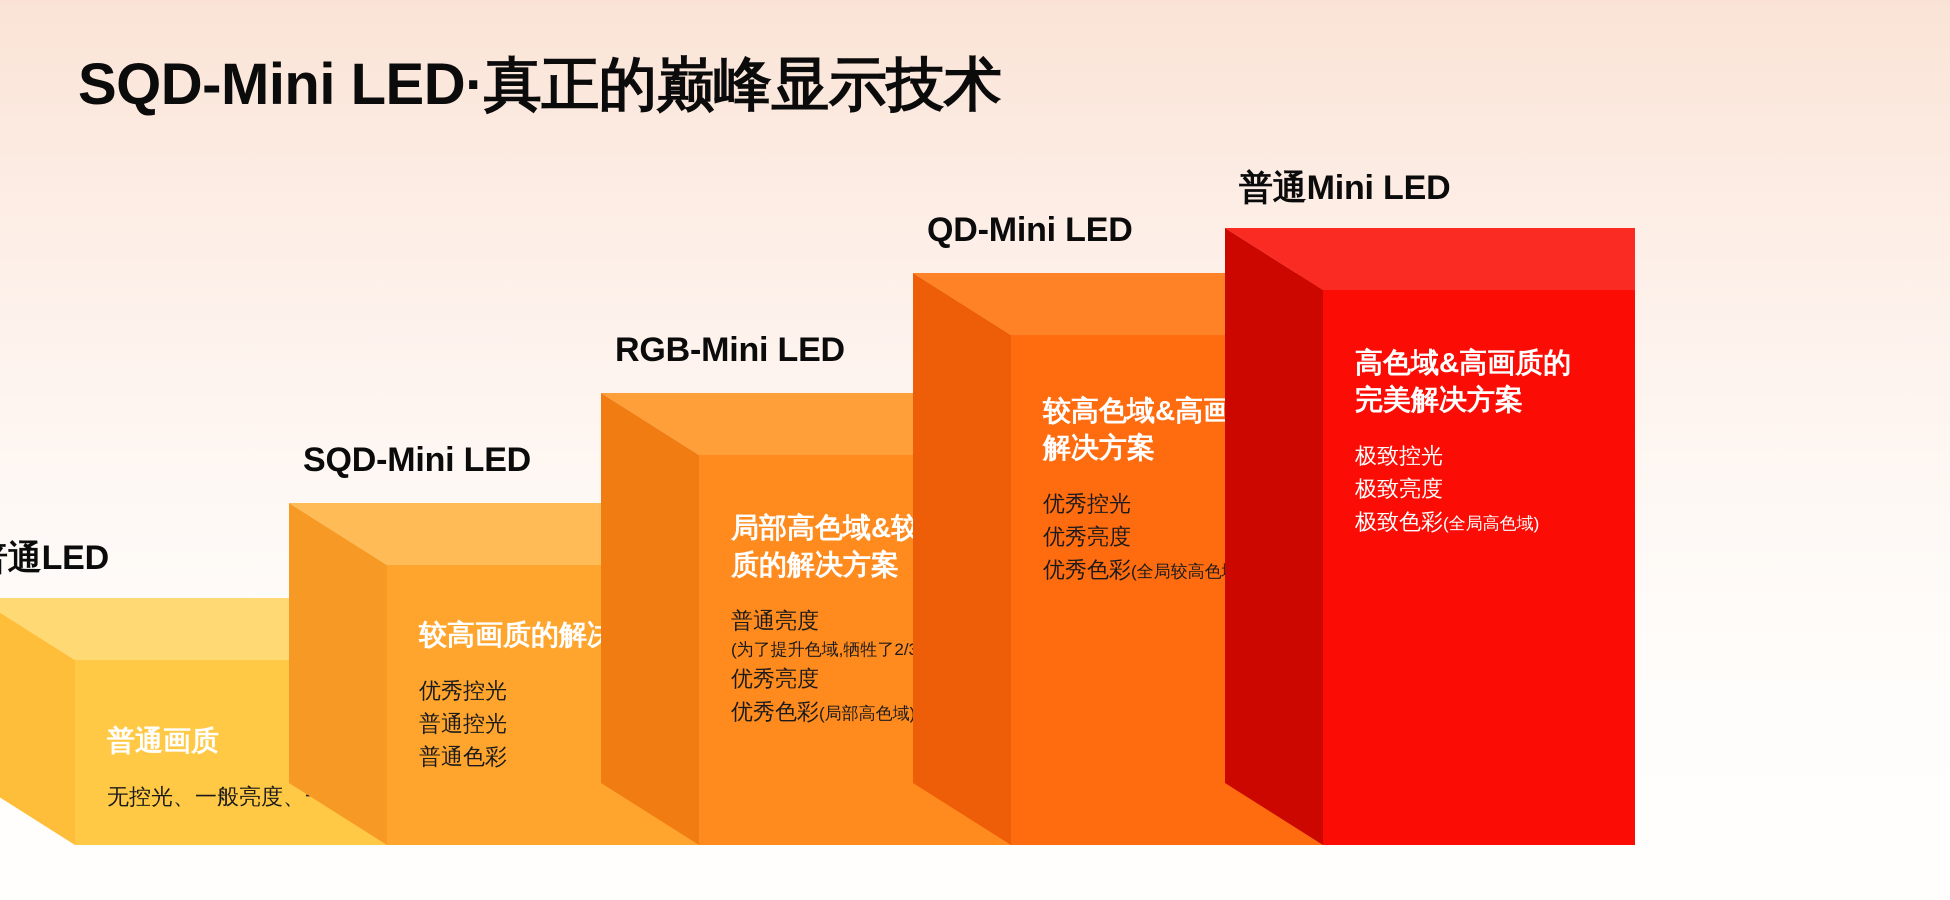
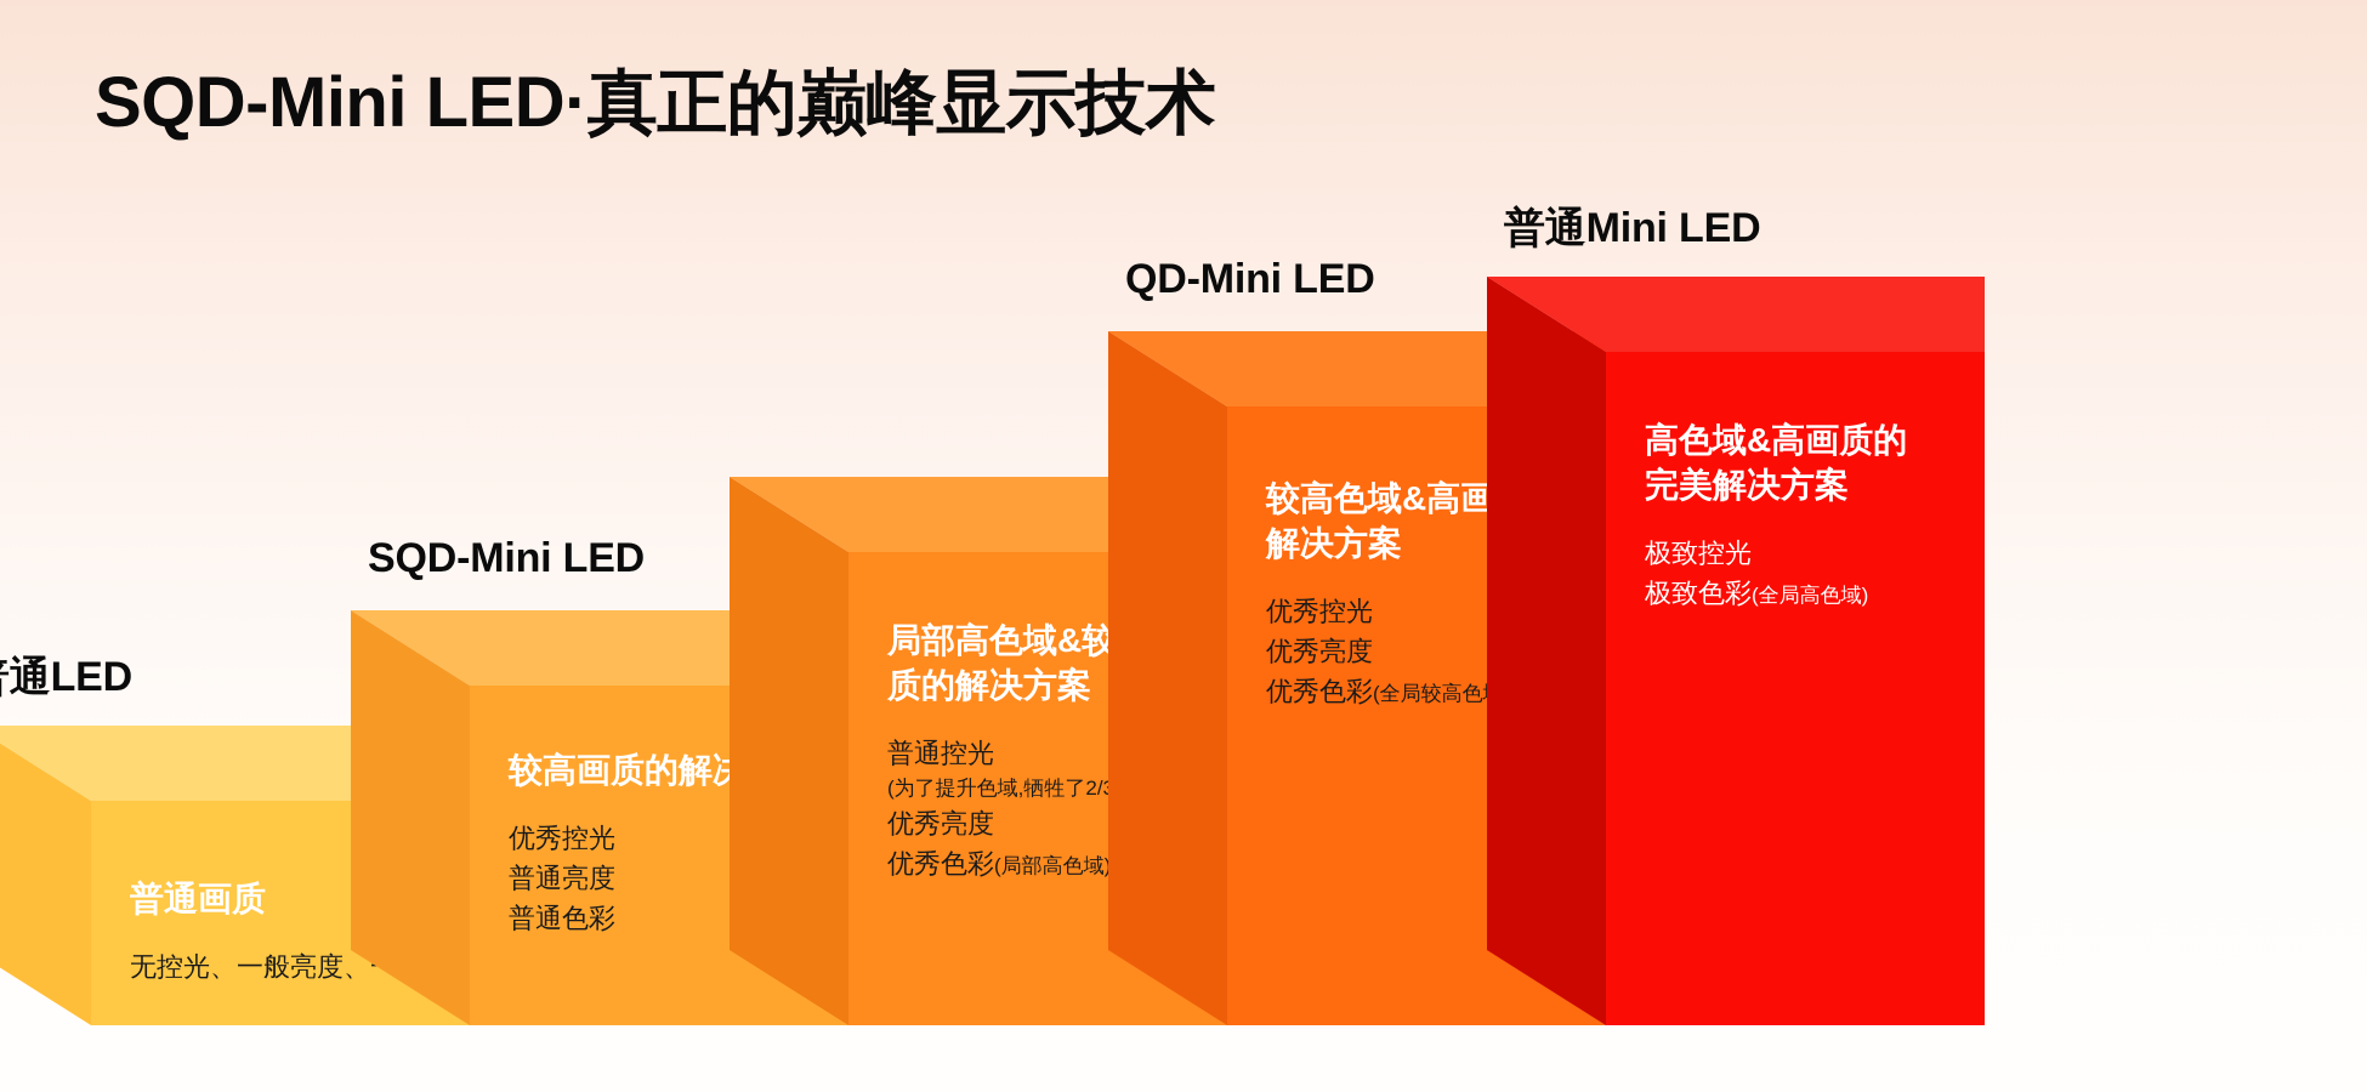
  SQD-Mini LED·真正的巅峰显示技术
  普通画质
  通LED
  优秀控光
- 普通控光
+ 普通亮度
  普通色彩
  SQD-Mini LED
  局部高色域&较
  质的解决方案
- 普通亮度
+ 普通控光
  (为了提升色域,牺牲了2/
  优秀亮度
  优秀色彩(局部高色域)
- RGB-Mini LED
  较高色域&高画
  解决方案
  优秀控光
  优秀亮度
  优秀色彩(全局较高色
  QD-Mini LED
  高色域&高画质的
  完美解决方案
  极致控光
- 极致亮度
  极致色彩(全局高色域)
  普通Mini LED
